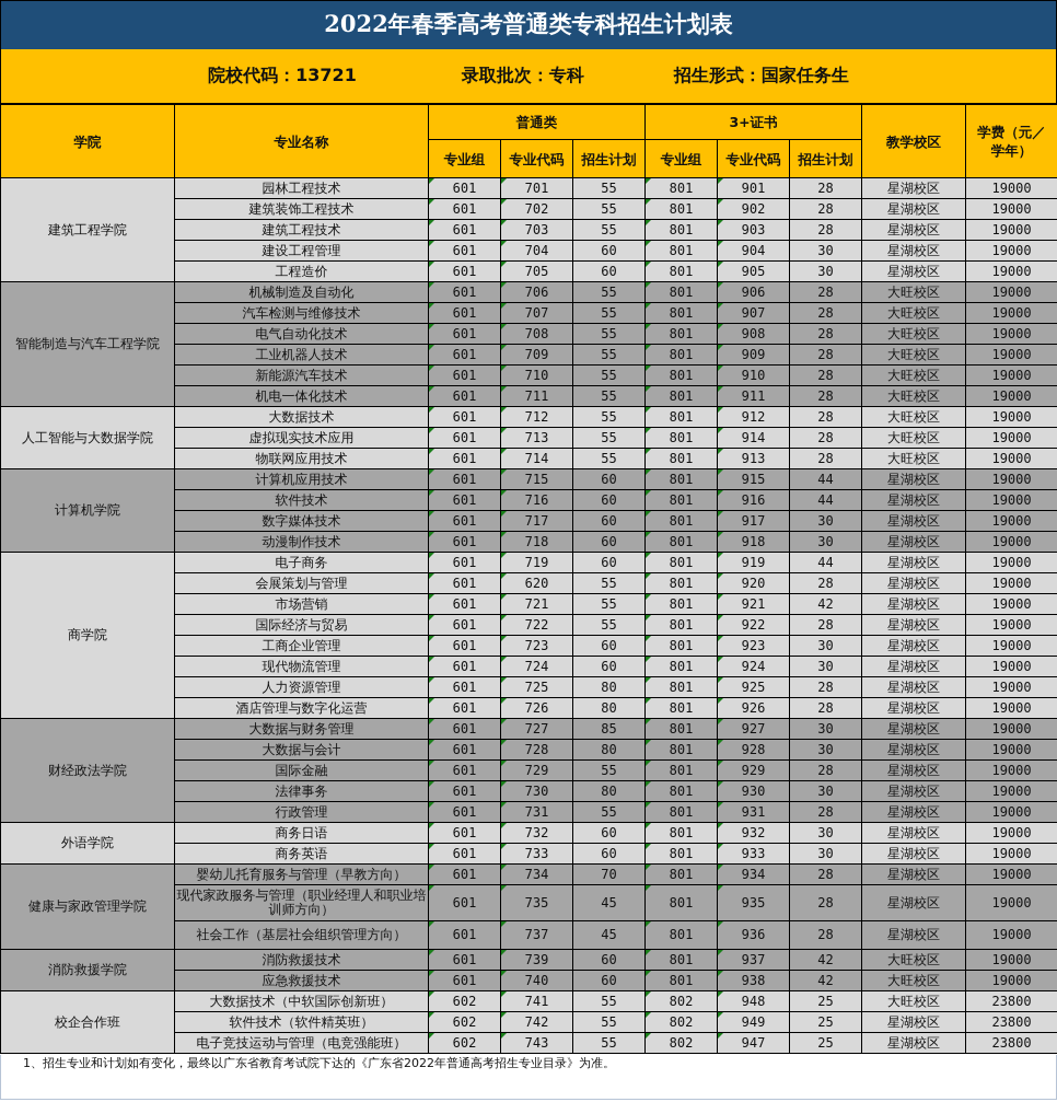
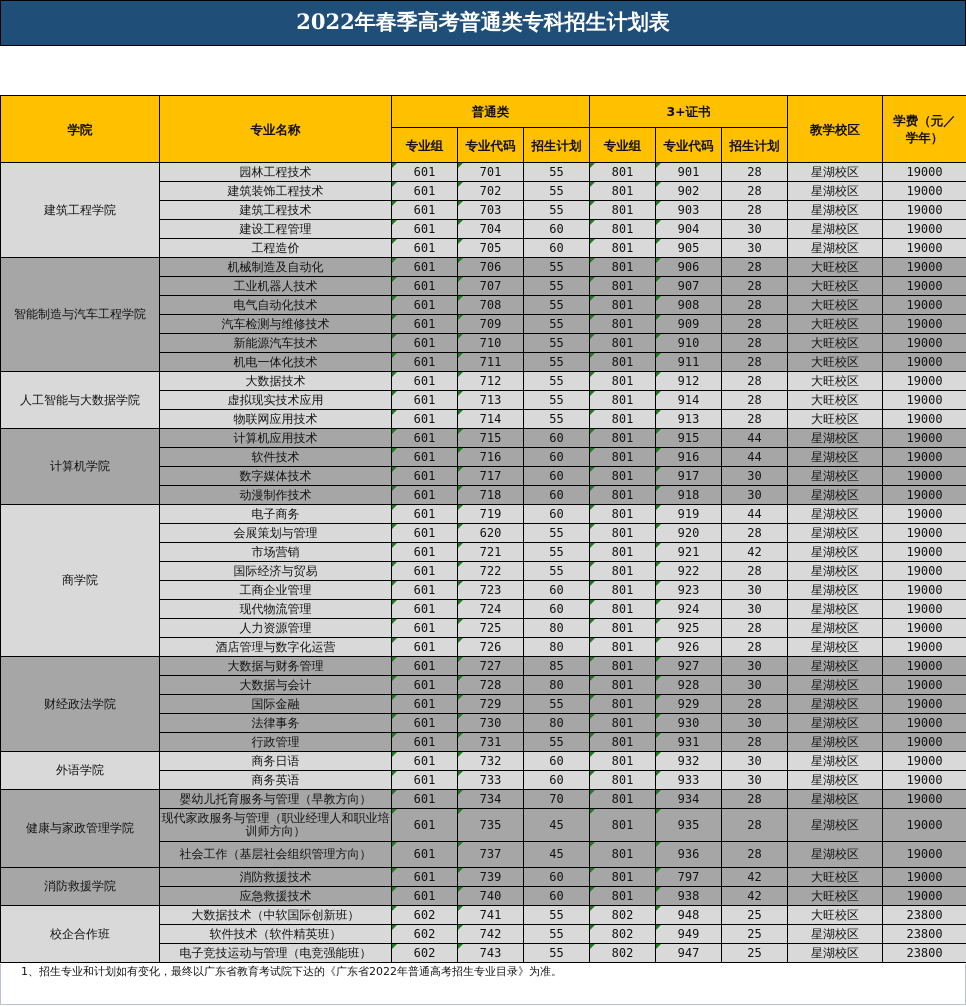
  2022年春季高考普通类专科招生计划表
- 院校代码：13721
- 录取批次：专科
- 招生形式：国家任务生
  学院	专业名称	普通类	3+证书	教学校区	学费（元／学年）
  专业组	专业代码	招生计划	专业组	专业代码	招生计划
  建筑工程学院	园林工程技术	601	701	55	801	901	28	星湖校区	19000
  建筑装饰工程技术	601	702	55	801	902	28	星湖校区	19000
  建筑工程技术	601	703	55	801	903	28	星湖校区	19000
  建设工程管理	601	704	60	801	904	30	星湖校区	19000
  工程造价	601	705	60	801	905	30	星湖校区	19000
  智能制造与汽车工程学院	机械制造及自动化	601	706	55	801	906	28	大旺校区	19000
- 汽车检测与维修技术	601	707	55	801	907	28	大旺校区	19000
+ 工业机器人技术	601	707	55	801	907	28	大旺校区	19000
  电气自动化技术	601	708	55	801	908	28	大旺校区	19000
- 工业机器人技术	601	709	55	801	909	28	大旺校区	19000
+ 汽车检测与维修技术	601	709	55	801	909	28	大旺校区	19000
  新能源汽车技术	601	710	55	801	910	28	大旺校区	19000
  机电一体化技术	601	711	55	801	911	28	大旺校区	19000
  人工智能与大数据学院	大数据技术	601	712	55	801	912	28	大旺校区	19000
  虚拟现实技术应用	601	713	55	801	914	28	大旺校区	19000
  物联网应用技术	601	714	55	801	913	28	大旺校区	19000
  计算机学院	计算机应用技术	601	715	60	801	915	44	星湖校区	19000
  软件技术	601	716	60	801	916	44	星湖校区	19000
  数字媒体技术	601	717	60	801	917	30	星湖校区	19000
  动漫制作技术	601	718	60	801	918	30	星湖校区	19000
  商学院	电子商务	601	719	60	801	919	44	星湖校区	19000
  会展策划与管理	601	620	55	801	920	28	星湖校区	19000
  市场营销	601	721	55	801	921	42	星湖校区	19000
  国际经济与贸易	601	722	55	801	922	28	星湖校区	19000
  工商企业管理	601	723	60	801	923	30	星湖校区	19000
  现代物流管理	601	724	60	801	924	30	星湖校区	19000
  人力资源管理	601	725	80	801	925	28	星湖校区	19000
  酒店管理与数字化运营	601	726	80	801	926	28	星湖校区	19000
  财经政法学院	大数据与财务管理	601	727	85	801	927	30	星湖校区	19000
  大数据与会计	601	728	80	801	928	30	星湖校区	19000
  国际金融	601	729	55	801	929	28	星湖校区	19000
  法律事务	601	730	80	801	930	30	星湖校区	19000
  行政管理	601	731	55	801	931	28	星湖校区	19000
  外语学院	商务日语	601	732	60	801	932	30	星湖校区	19000
  商务英语	601	733	60	801	933	30	星湖校区	19000
  健康与家政管理学院	婴幼儿托育服务与管理（早教方向）	601	734	70	801	934	28	星湖校区	19000
  现代家政服务与管理（职业经理人和职业培训师方向）	601	735	45	801	935	28	星湖校区	19000
  社会工作（基层社会组织管理方向）	601	737	45	801	936	28	星湖校区	19000
- 消防救援学院	消防救援技术	601	739	60	801	937	42	大旺校区	19000
+ 消防救援学院	消防救援技术	601	739	60	801	797	42	大旺校区	19000
  应急救援技术	601	740	60	801	938	42	大旺校区	19000
  校企合作班	大数据技术（中软国际创新班）	602	741	55	802	948	25	大旺校区	23800
  软件技术（软件精英班）	602	742	55	802	949	25	星湖校区	23800
  电子竞技运动与管理（电竞强能班）	602	743	55	802	947	25	星湖校区	23800
  1、招生专业和计划如有变化，最终以广东省教育考试院下达的《广东省2022年普通高考招生专业目录》为准。
